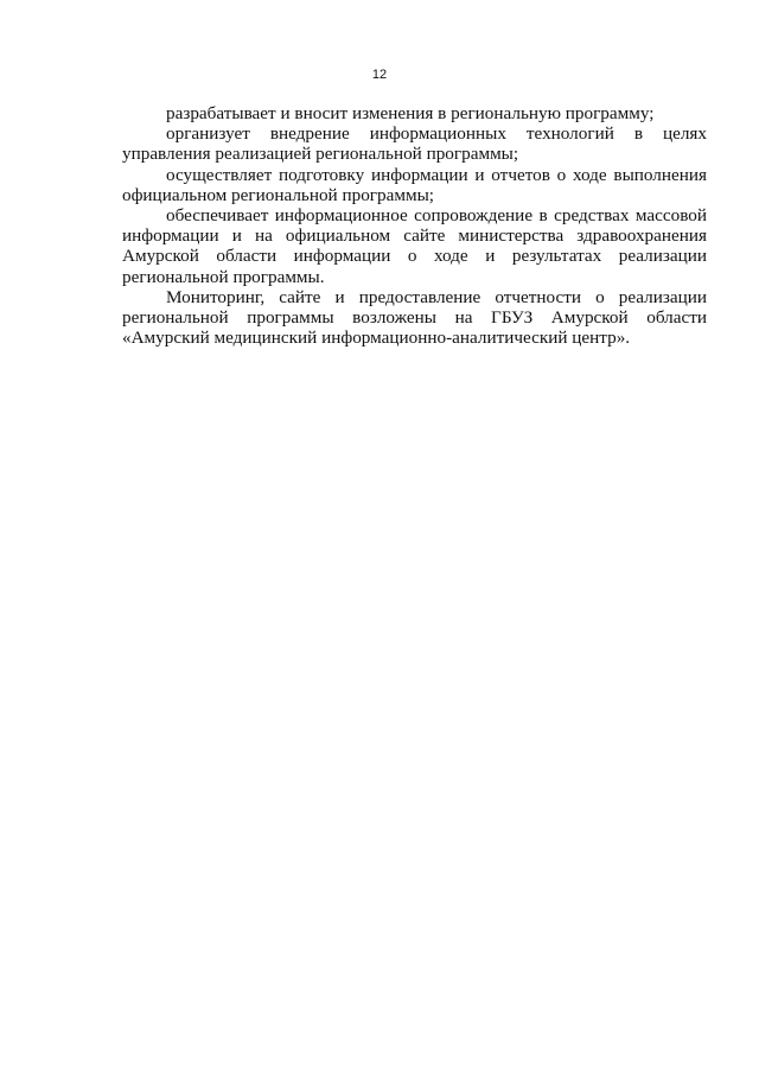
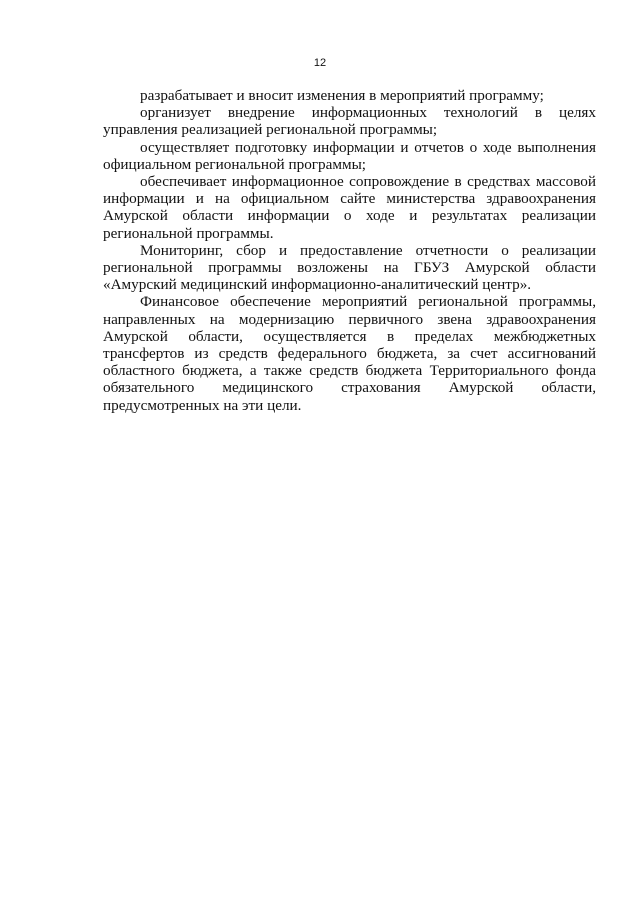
  12
- разрабатывает и вносит изменения в региональную программу;
+ разрабатывает и вносит изменения в мероприятий программу;
  организует внедрение информационных технологий в целях управления реализацией региональной программы;
  осуществляет подготовку информации и отчетов о ходе выполнения официальном региональной программы;
  обеспечивает информационное сопровождение в средствах массовой информации и на официальном сайте министерства здравоохранения Амурской области информации о ходе и результатах реализации региональной программы.
- Мониторинг, сайте и предоставление отчетности о реализации региональной программы возложены на ГБУЗ Амурской области «Амурский медицинский информационно-аналитический центр».
+ Мониторинг, сбор и предоставление отчетности о реализации региональной программы возложены на ГБУЗ Амурской области «Амурский медицинский информационно-аналитический центр».
+ Финансовое обеспечение мероприятий региональной программы, направленных на модернизацию первичного звена здравоохранения Амурской области, осуществляется в пределах межбюджетных трансфертов из средств федерального бюджета, за счет ассигнований областного бюджета, а также средств бюджета Территориального фонда обязательного медицинского страхования Амурской области, предусмотренных на эти цели.
